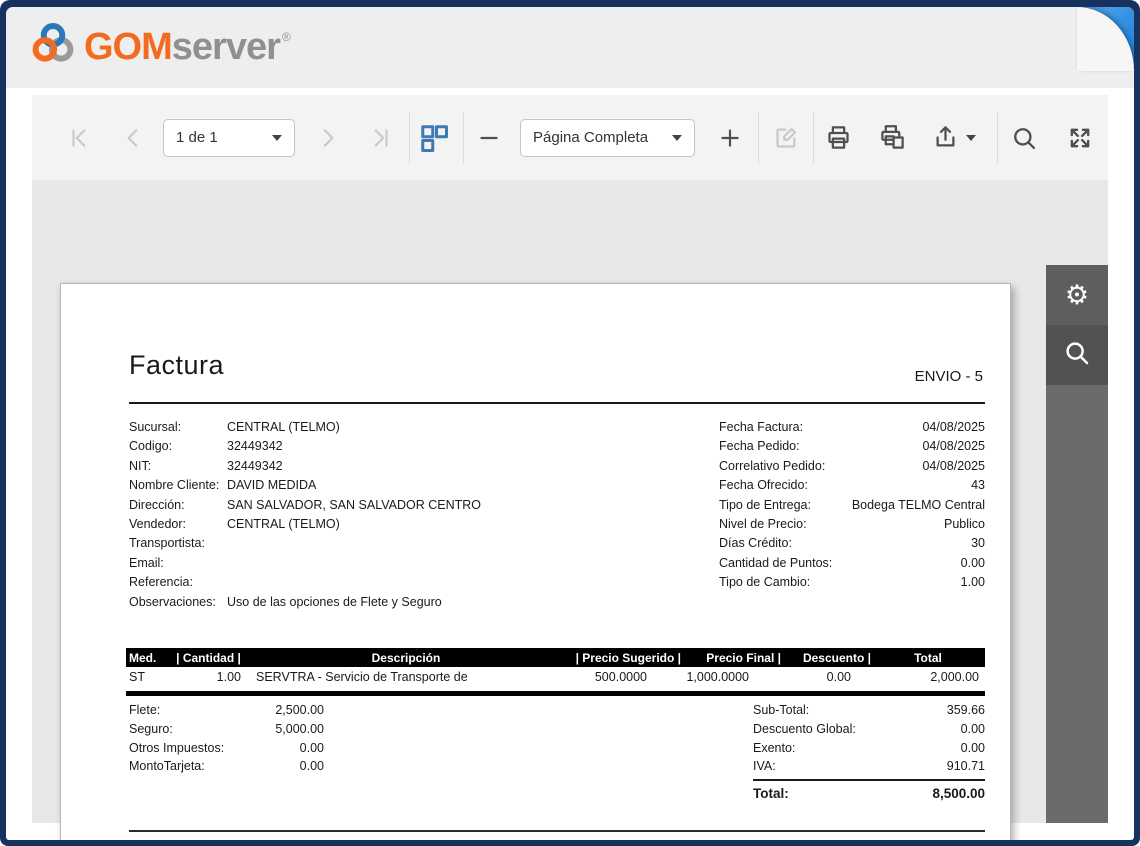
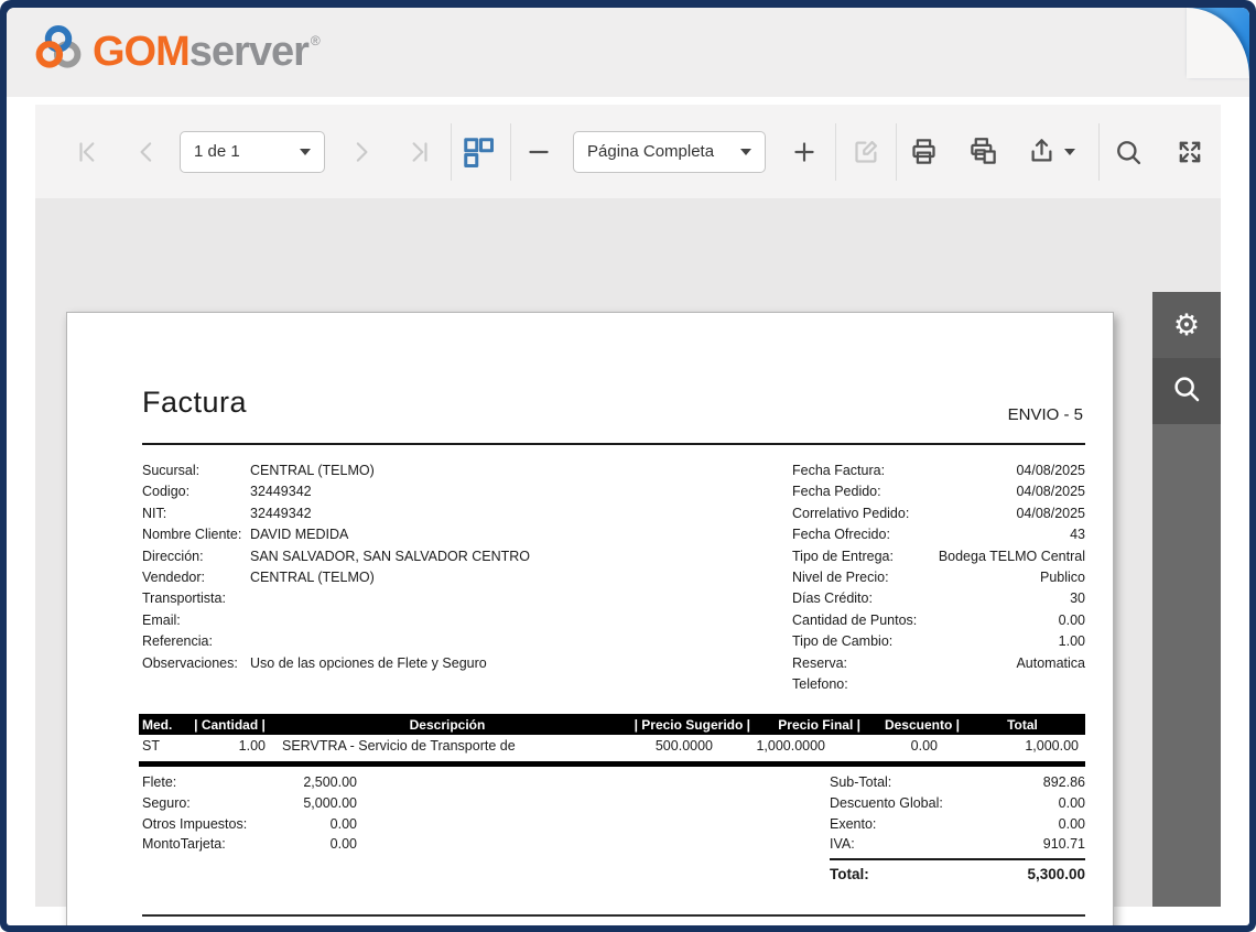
  GOMserver ®
  1 de 1
  Página Completa
  Factura
  ENVIO - 5
  Sucursal:
  CENTRAL (TELMO)
  Codigo:
  32449342
  NIT:
  32449342
  Nombre Cliente:
  DAVID MEDIDA
  Dirección:
  SAN SALVADOR, SAN SALVADOR CENTRO
  Vendedor:
  CENTRAL (TELMO)
  Transportista:
  Email:
  Referencia:
  Observaciones:
  Uso de las opciones de Flete y Seguro
  Fecha Factura:
  04/08/2025
  Fecha Pedido:
  04/08/2025
  Correlativo Pedido:
  04/08/2025
  Fecha Ofrecido:
  43
  Tipo de Entrega:
  Bodega TELMO Central
  Nivel de Precio:
  Publico
  Días Crédito:
  30
  Cantidad de Puntos:
  0.00
  Tipo de Cambio:
  1.00
+ Reserva:
+ Automatica
+ Telefono:
  Med.
  | Cantidad |
  Descripción
  | Precio Sugerido |
  Precio Final |
  Descuento |
  Total
  ST
  1.00
  SERVTRA - Servicio de Transporte de
  500.0000
  1,000.0000
  0.00
- 2,000.00
+ 1,000.00
  Flete:
  2,500.00
  Seguro:
  5,000.00
  Otros Impuestos:
  0.00
  MontoTarjeta:
  0.00
  Sub-Total:
- 359.66
+ 892.86
  Descuento Global:
  0.00
  Exento:
  0.00
  IVA:
  910.71
  Total:
- 8,500.00
+ 5,300.00
  ⚙
